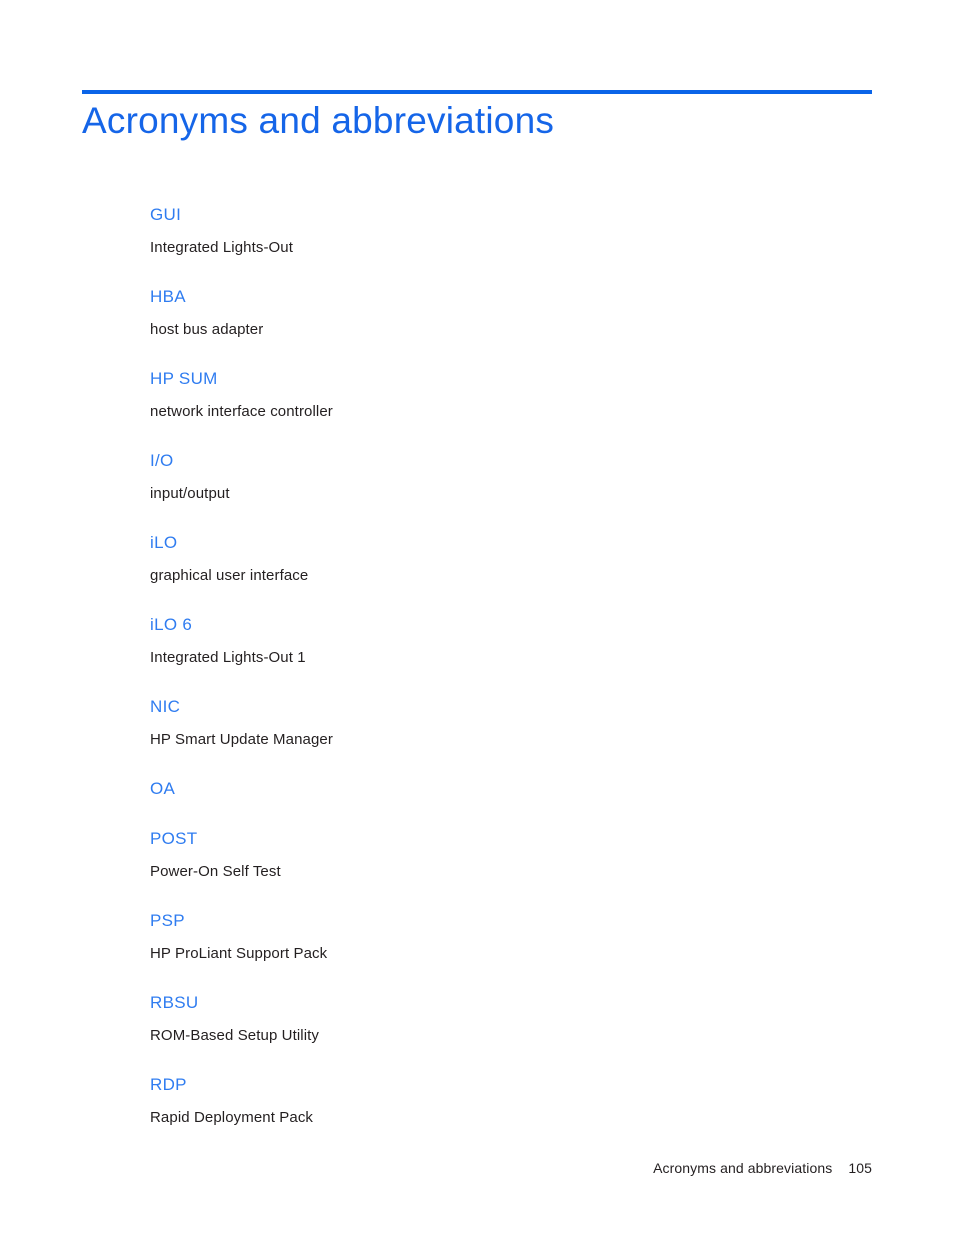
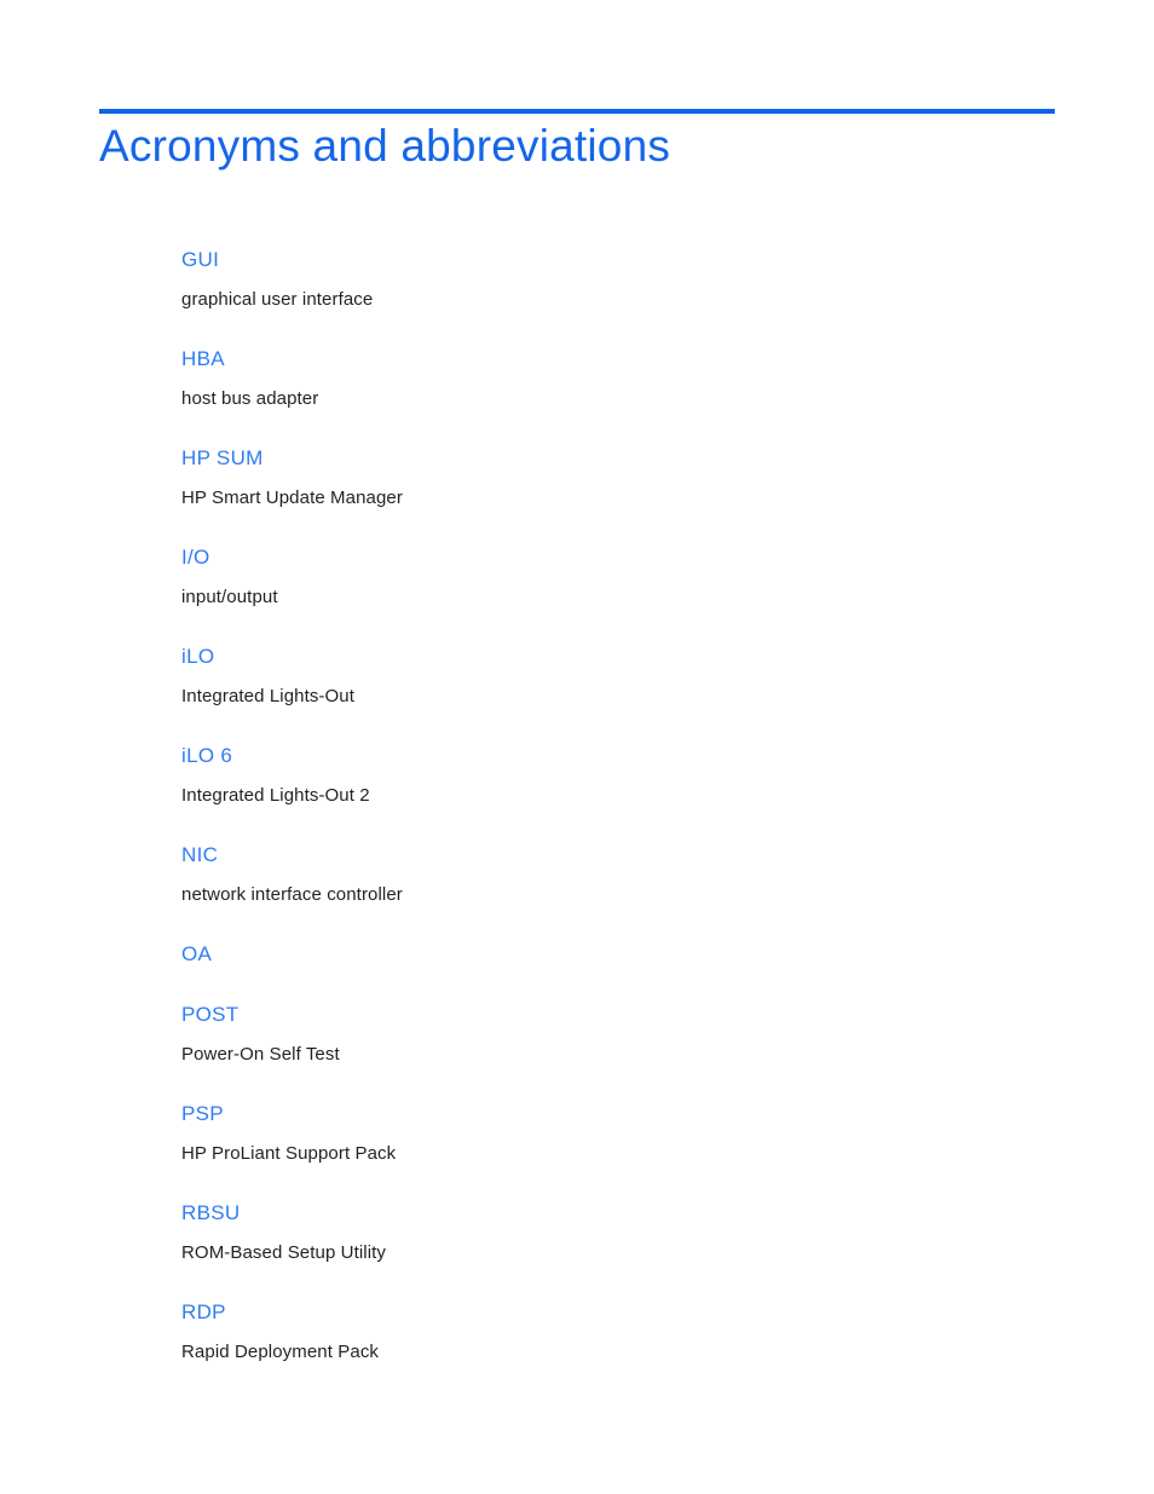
  Acronyms and abbreviations
  GUI
- Integrated Lights-Out
+ graphical user interface
  HBA
  host bus adapter
  HP SUM
- network interface controller
+ HP Smart Update Manager
  I/O
  input/output
  iLO
- graphical user interface
+ Integrated Lights-Out
  iLO 6
- Integrated Lights-Out 1
+ Integrated Lights-Out 2
  NIC
- HP Smart Update Manager
+ network interface controller
  OA
  POST
  Power-On Self Test
  PSP
  HP ProLiant Support Pack
  RBSU
  ROM-Based Setup Utility
  RDP
  Rapid Deployment Pack
- Acronyms and abbreviations 105
